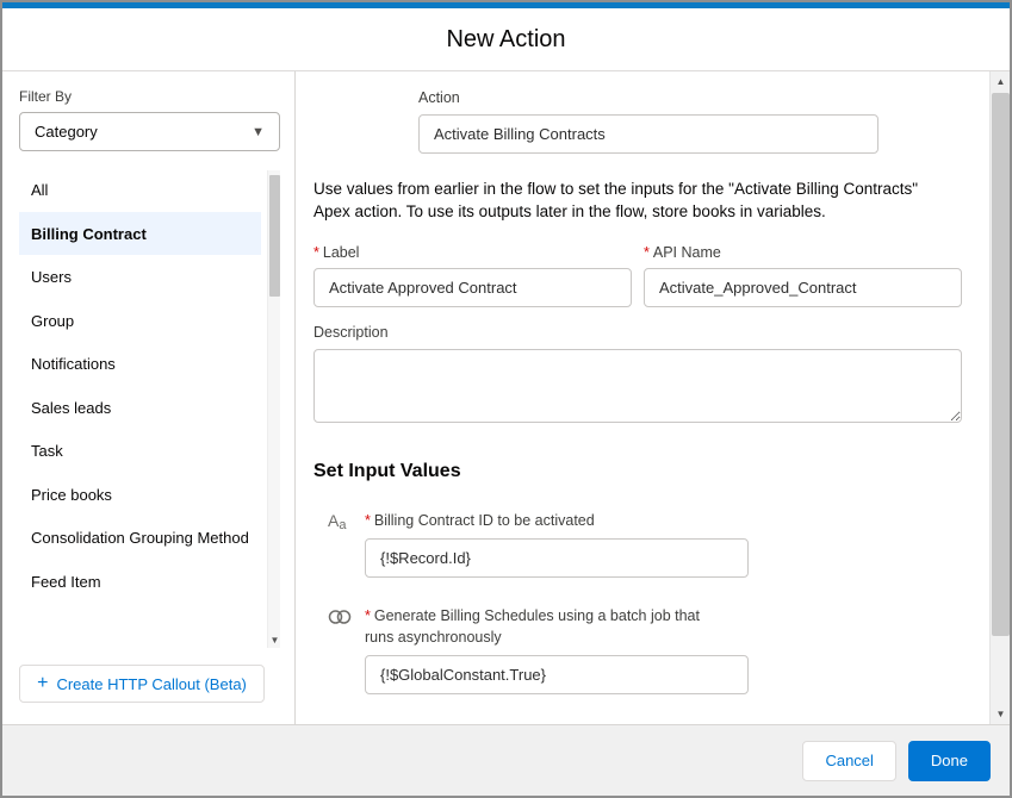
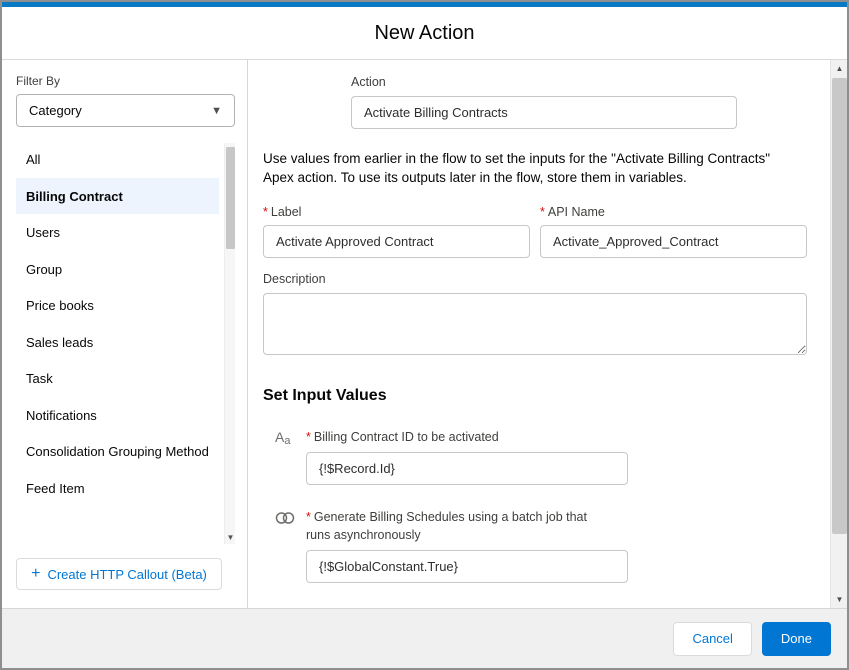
  New Action
  Filter By
  Category
  ▼
  All
  Billing Contract
  Users
  Group
- Notifications
+ Price books
  Sales leads
  Task
- Price books
+ Notifications
  Consolidation Grouping Method
  Feed Item
  ▼
  +
  Create HTTP Callout (Beta)
  Action
  Activate Billing Contracts
- Use values from earlier in the flow to set the inputs for the "Activate Billing Contracts" Apex action. To use its outputs later in the flow, store books in variables.
+ Use values from earlier in the flow to set the inputs for the "Activate Billing Contracts" Apex action. To use its outputs later in the flow, store them in variables.
  * Label
  Activate Approved Contract
  * API Name
  Activate_Approved_Contract
  Description
  Set Input Values
  Aa
  * Billing Contract ID to be activated
  {!$Record.Id}
  * Generate Billing Schedules using a batch job that runs asynchronously
  {!$GlobalConstant.True}
  ▲
  ▼
  Cancel
  Done
